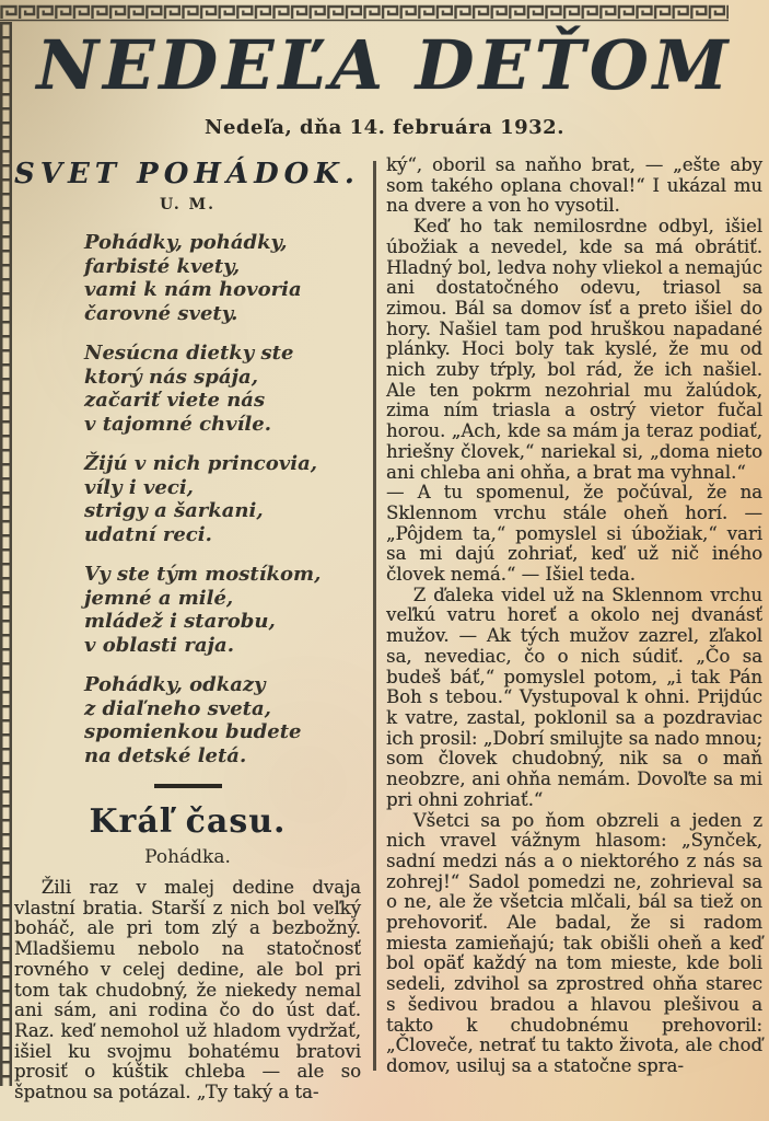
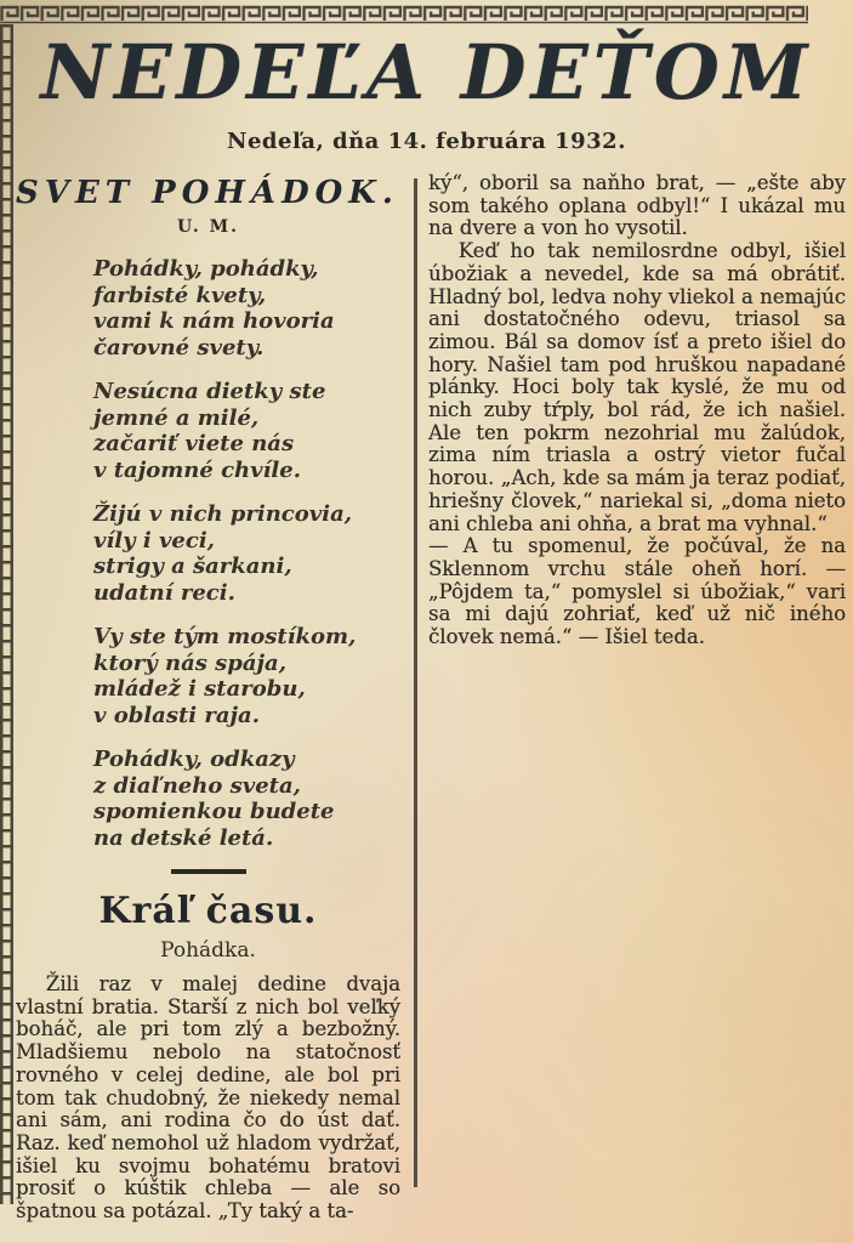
  NEDEĽA DEŤOM
  Nedeľa, dňa 14. februára 1932.
  SVET POHÁDOK.
  U. M.
  Pohádky, pohádky,
  farbisté kvety,
  vami k nám hovoria
  čarovné svety.
  Nesúcna dietky ste
- ktorý nás spája,
+ jemné a milé,
  začariť viete nás
  v tajomné chvíle.
  Žijú v nich princovia,
  víly i veci,
  strigy a šarkani,
  udatní reci.
  Vy ste tým mostíkom,
- jemné a milé,
+ ktorý nás spája,
  mládež i starobu,
  v oblasti raja.
  Pohádky, odkazy
  z diaľneho sveta,
  spomienkou budete
  na detské letá.
  Kráľ času.
  Pohádka.
  Žili raz v malej dedine dvaja vlastní bratia. Starší z nich bol veľký boháč, ale pri tom zlý a bezbožný. Mladšiemu nebolo na statočnosť rovného v celej dedine, ale bol pri tom tak chudobný, že niekedy nemal ani sám, ani rodina čo do úst dať. Raz. keď nemohol už hladom vydržať, išiel ku svojmu bohatému bratovi prosiť o kúštik chleba — ale so špatnou sa potázal. „Ty taký a ta-
- ký“, oboril sa naňho brat, — „ešte aby som takého oplana choval!“ I ukázal mu na dvere a von ho vysotil.
+ ký“, oboril sa naňho brat, — „ešte aby som takého oplana odbyl!“ I ukázal mu na dvere a von ho vysotil.
  Keď ho tak nemilosrdne odbyl, išiel úbožiak a nevedel, kde sa má obrátiť. Hladný bol, ledva nohy vliekol a nemajúc ani dostatočného odevu, triasol sa zimou. Bál sa domov ísť a preto išiel do hory. Našiel tam pod hruškou napadané plánky. Hoci boly tak kyslé, že mu od nich zuby tŕply, bol rád, že ich našiel. Ale ten pokrm nezohrial mu žalúdok, zima ním triasla a ostrý vietor fučal horou. „Ach, kde sa mám ja teraz podiať, hriešny človek,“ nariekal si, „doma nieto ani chleba ani ohňa, a brat ma vyhnal.“
  — A tu spomenul, že počúval, že na Sklennom vrchu stále oheň horí. — „Pôjdem ta,“ pomyslel si úbožiak,“ vari sa mi dajú zohriať, keď už nič iného človek nemá.“ — Išiel teda.
- Z ďaleka videl už na Sklennom vrchu veľkú vatru horeť a okolo nej dvanásť mužov. — Ak tých mužov zazrel, zľakol sa, nevediac, čo o nich súdiť. „Čo sa budeš báť,“ pomyslel potom, „i tak Pán Boh s tebou.“ Vystupoval k ohni. Prijdúc k vatre, zastal, poklonil sa a pozdraviac ich prosil: „Dobrí smilujte sa nado mnou; som človek chudobný, nik sa o maň neobzre, ani ohňa nemám. Dovoľte sa mi pri ohni zohriať.“
- Všetci sa po ňom obzreli a jeden z nich vravel vážnym hlasom: „Synček, sadní medzi nás a o niektorého z nás sa zohrej!“ Sadol pomedzi ne, zohrieval sa o ne, ale že všetcia mlčali, bál sa tiež on prehovoriť. Ale badal, že si radom miesta zamieňajú; tak obišli oheň a keď bol opäť každý na tom mieste, kde boli sedeli, zdvihol sa zprostred ohňa starec s šedivou bradou a hlavou plešivou a takto k chudobnému prehovoril: „Človeče, netrať tu takto života, ale choď domov, usiluj sa a statočne spra-
